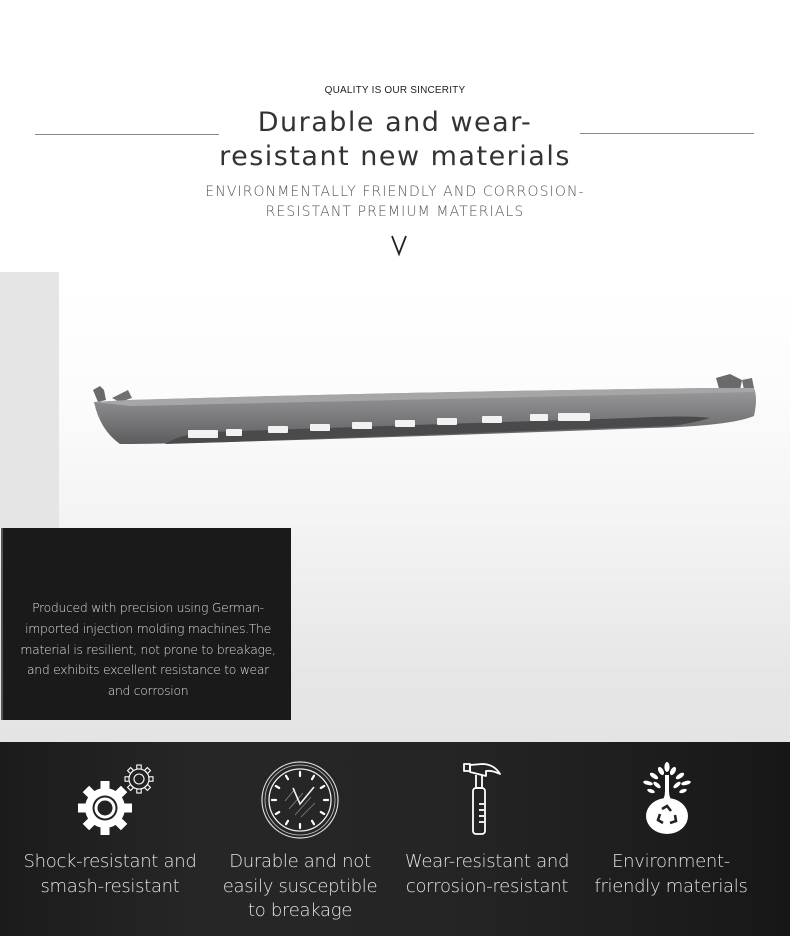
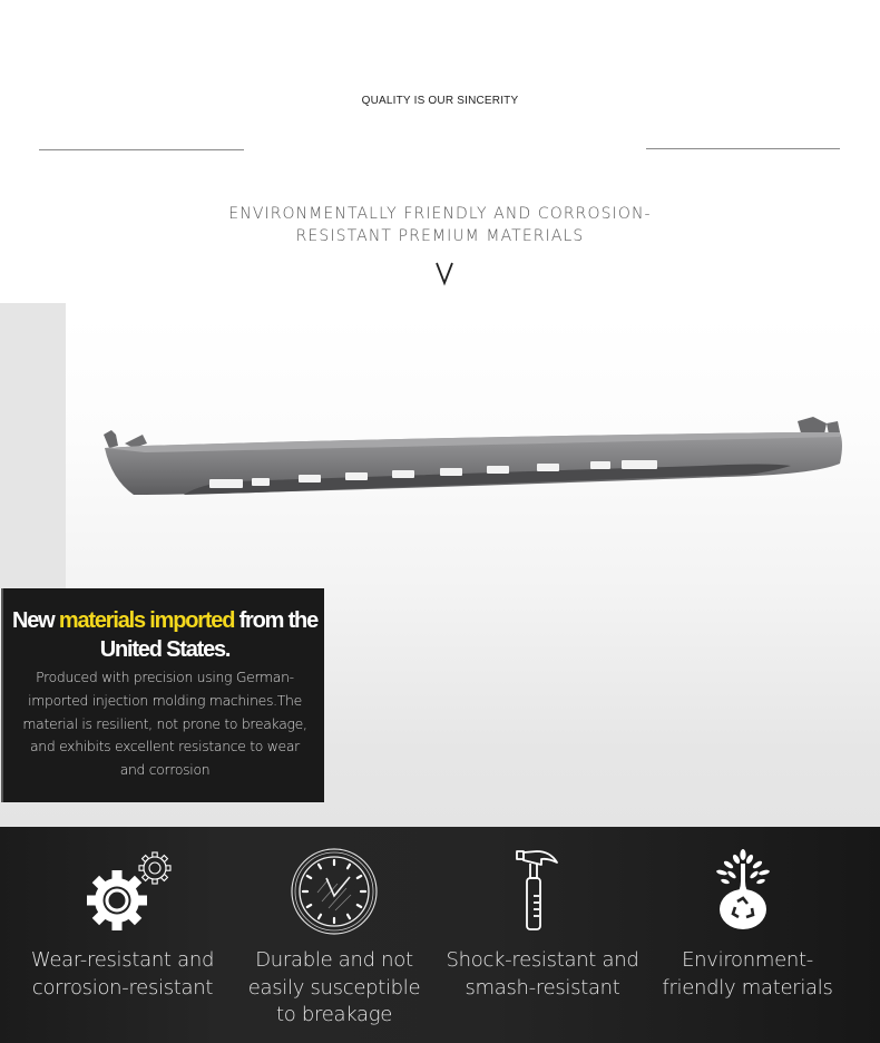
  QUALITY IS OUR SINCERITY
- Durable and wear-resistant new materials
  ENVIRONMENTALLY FRIENDLY AND CORROSION-RESISTANT PREMIUM MATERIALS
+ New materials imported from the United States.
  Produced with precision using German-imported injection molding machines.The material is resilient, not prone to breakage, and exhibits excellent resistance to wear and corrosion
- Shock-resistant and smash-resistant
+ Wear-resistant and corrosion-resistant
  Durable and not easily susceptible to breakage
- Wear-resistant and corrosion-resistant
+ Shock-resistant and smash-resistant
  Environment-friendly materials
